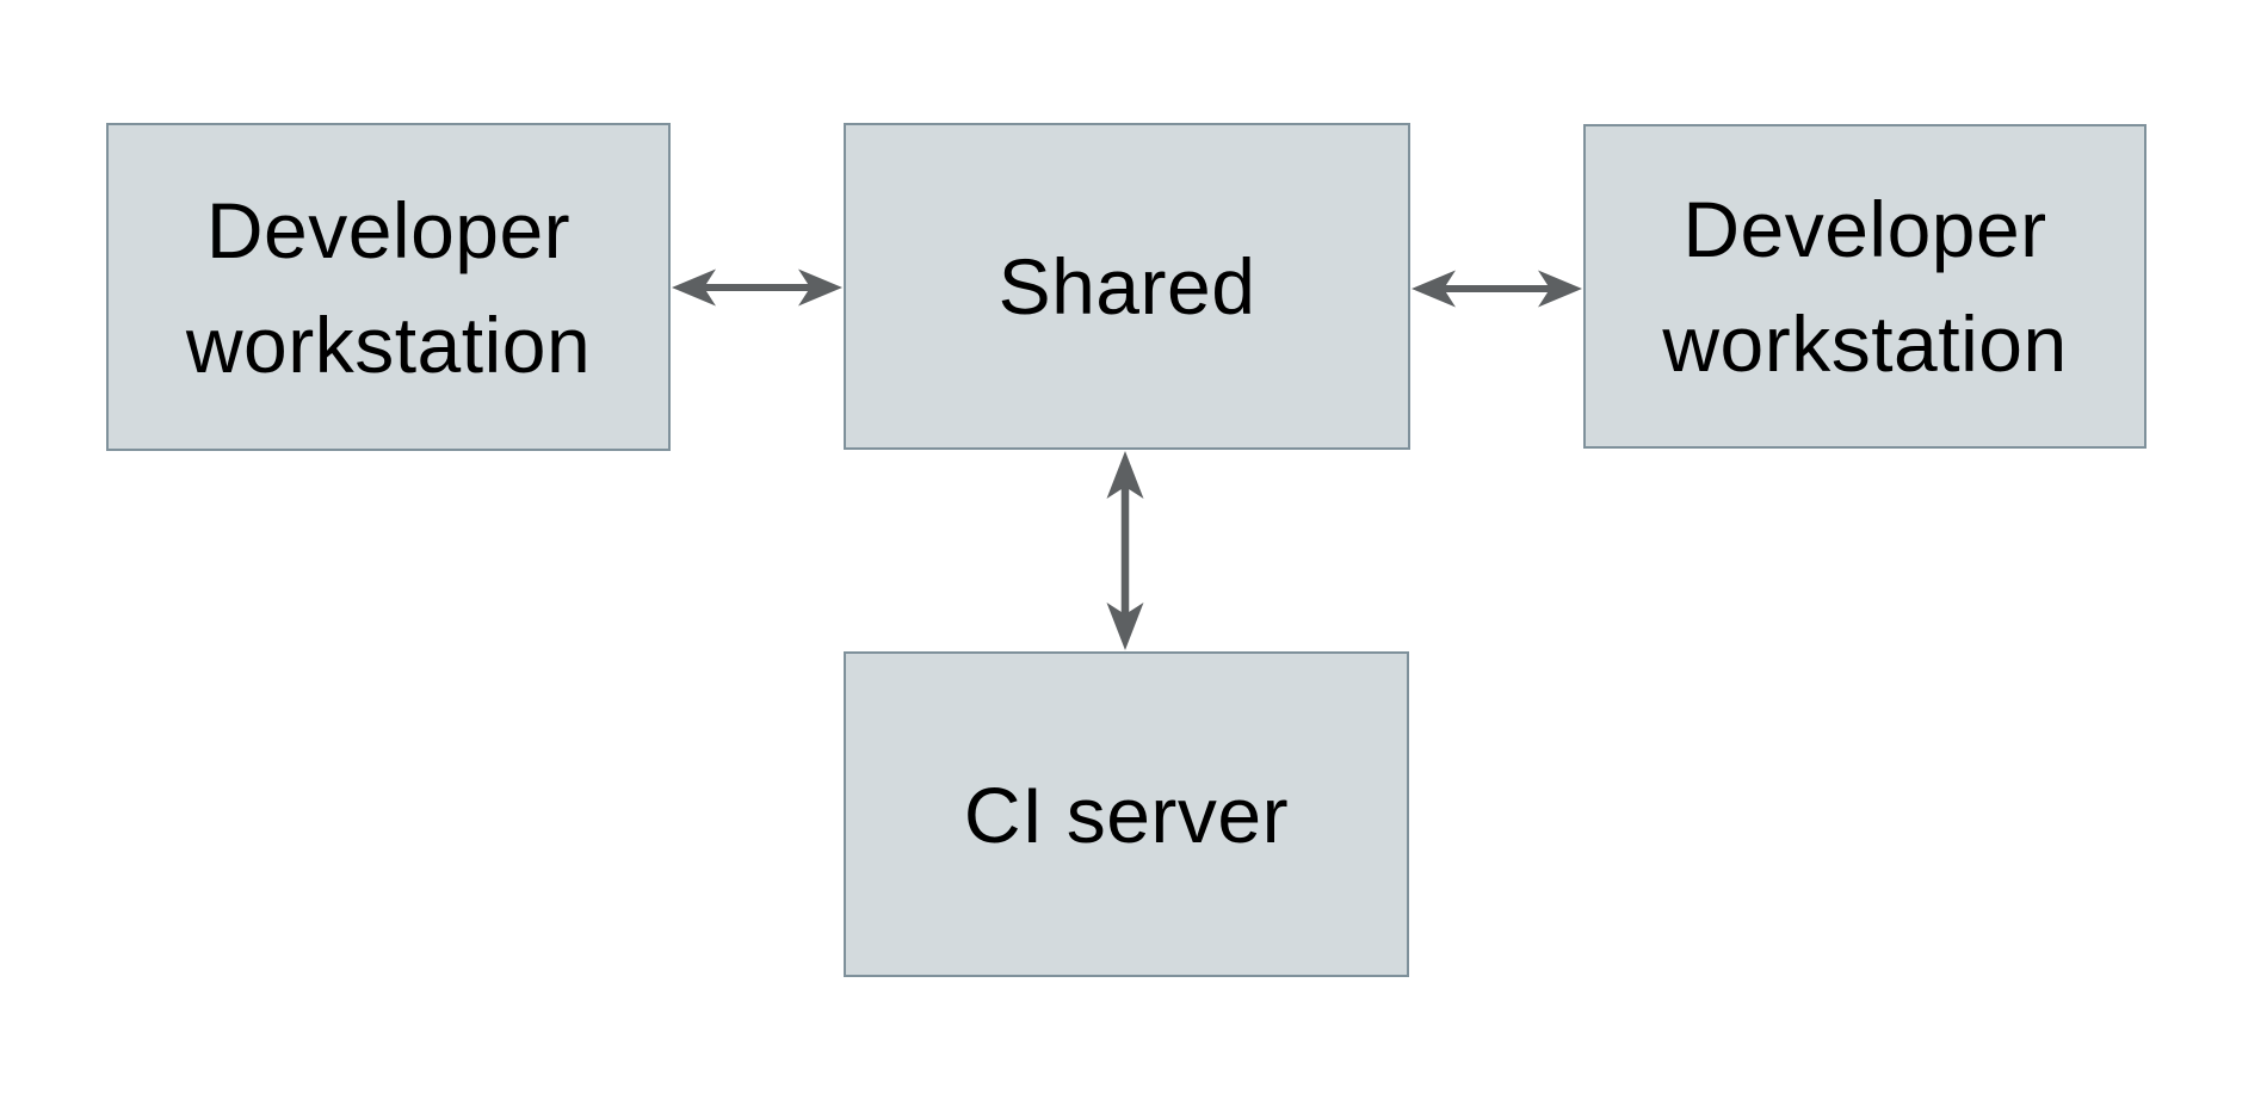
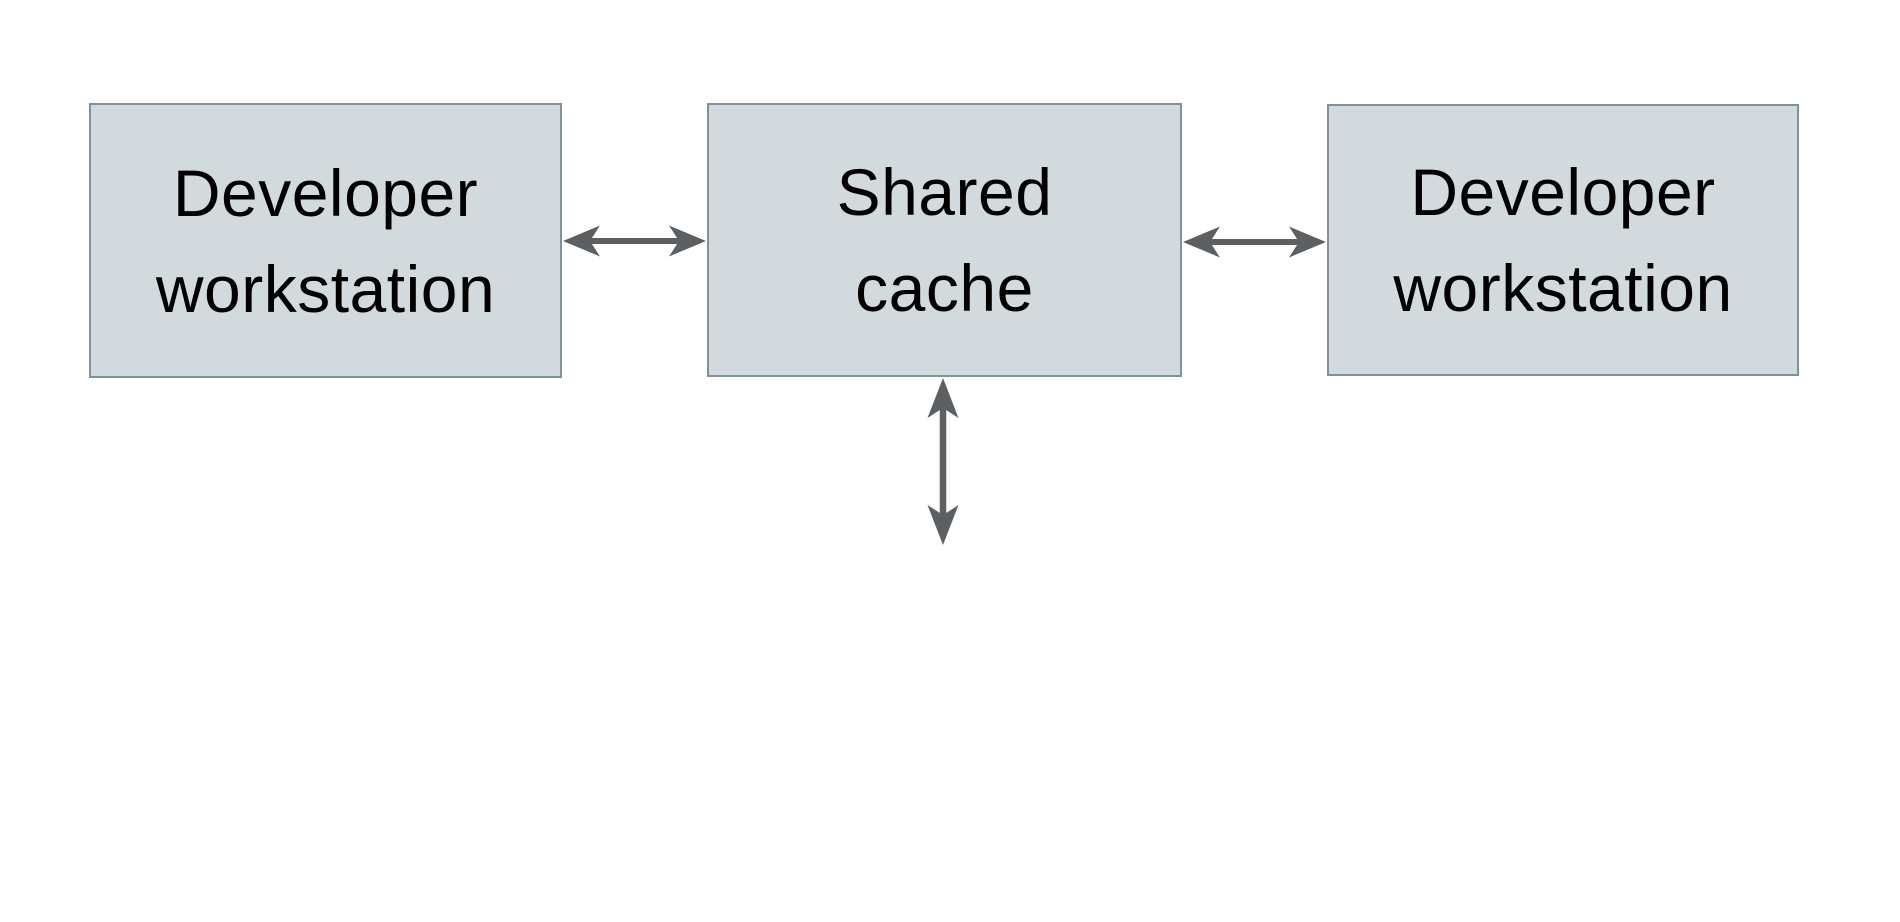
  Developer
  workstation
  Shared
+ cache
  Developer
  workstation
- CI server
